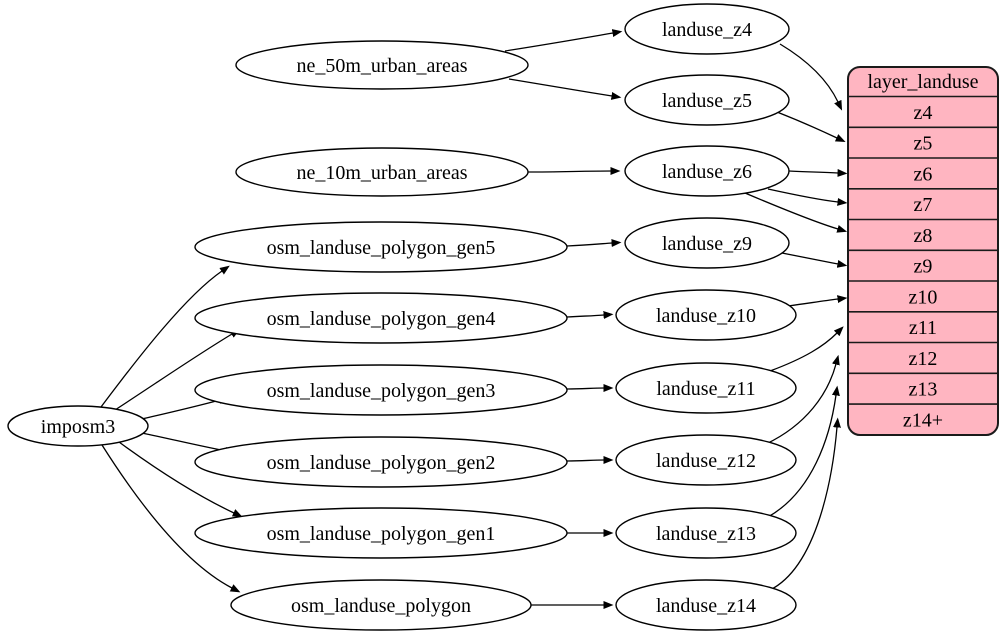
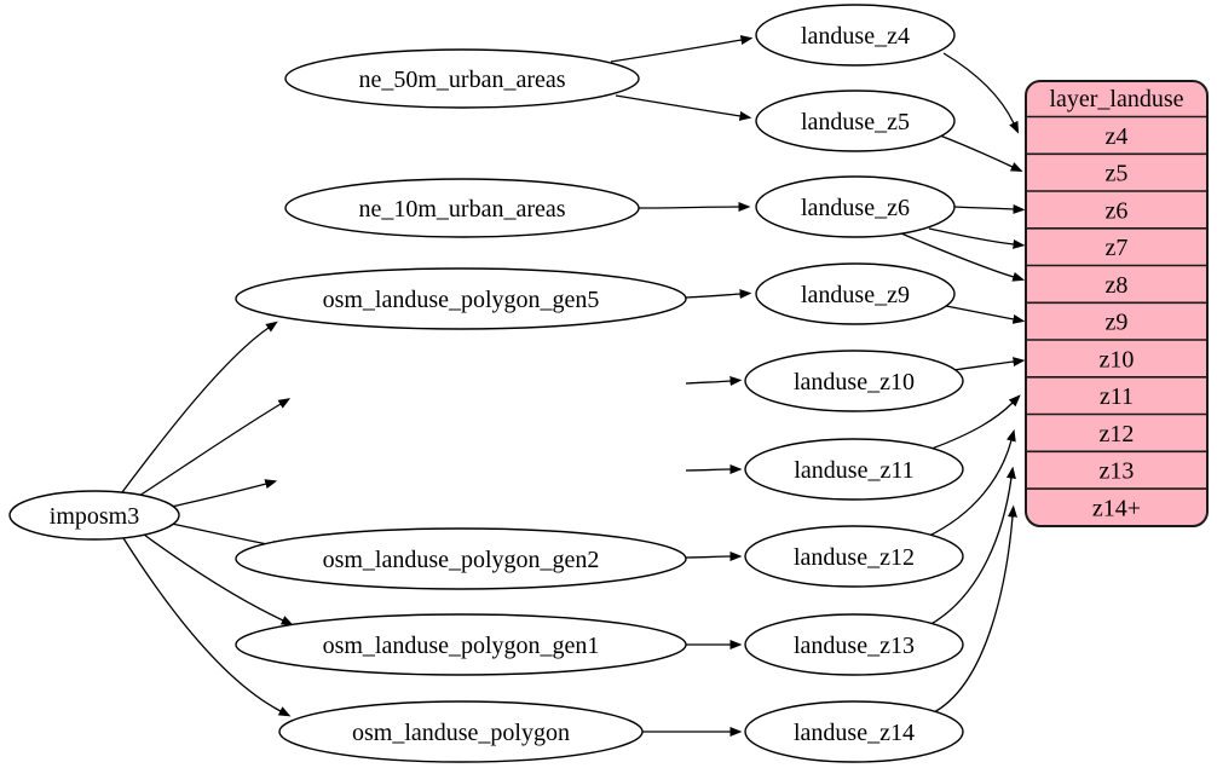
  imposm3
  ne_50m_urban_areas
  ne_10m_urban_areas
  osm_landuse_polygon_gen5
- osm_landuse_polygon_gen4
- osm_landuse_polygon_gen3
  osm_landuse_polygon_gen2
  osm_landuse_polygon_gen1
  osm_landuse_polygon
  landuse_z4
  landuse_z5
  landuse_z6
  landuse_z9
  landuse_z10
  landuse_z11
  landuse_z12
  landuse_z13
  landuse_z14
  layer_landuse
  z4
  z5
  z6
  z7
  z8
  z9
  z10
  z11
  z12
  z13
  z14+
